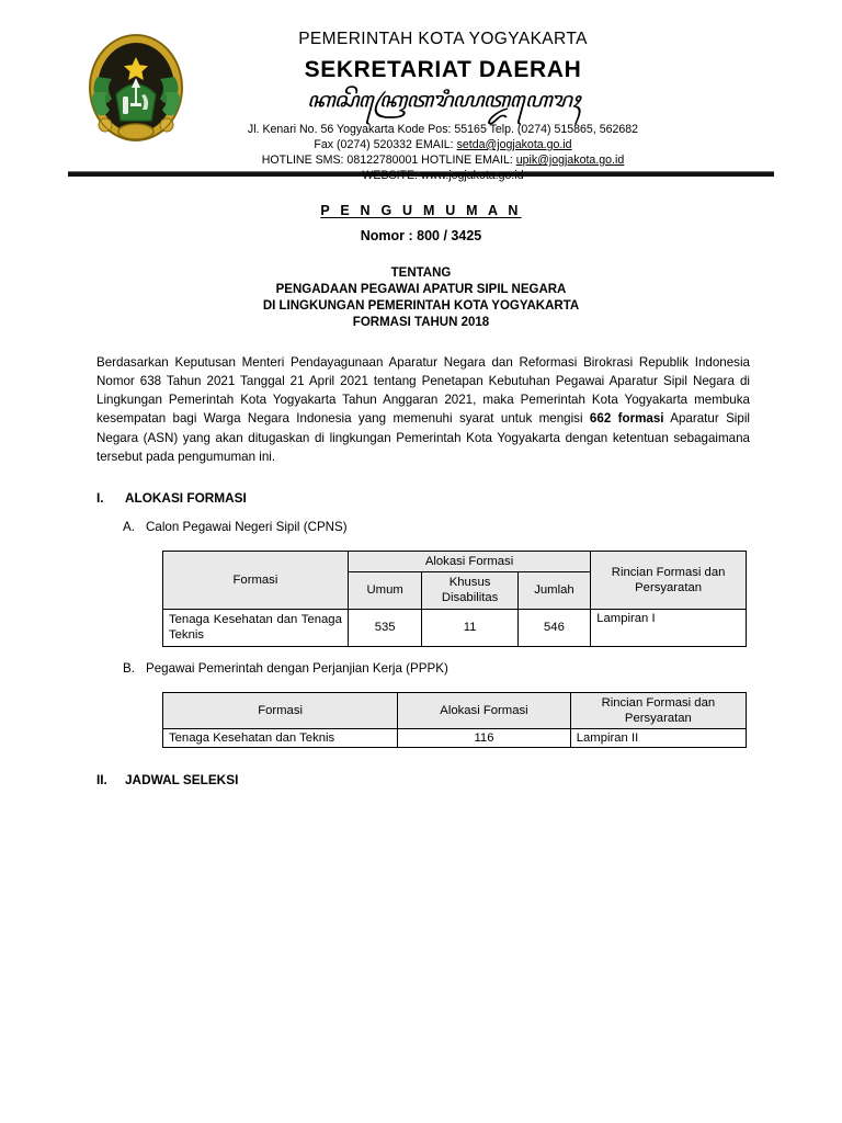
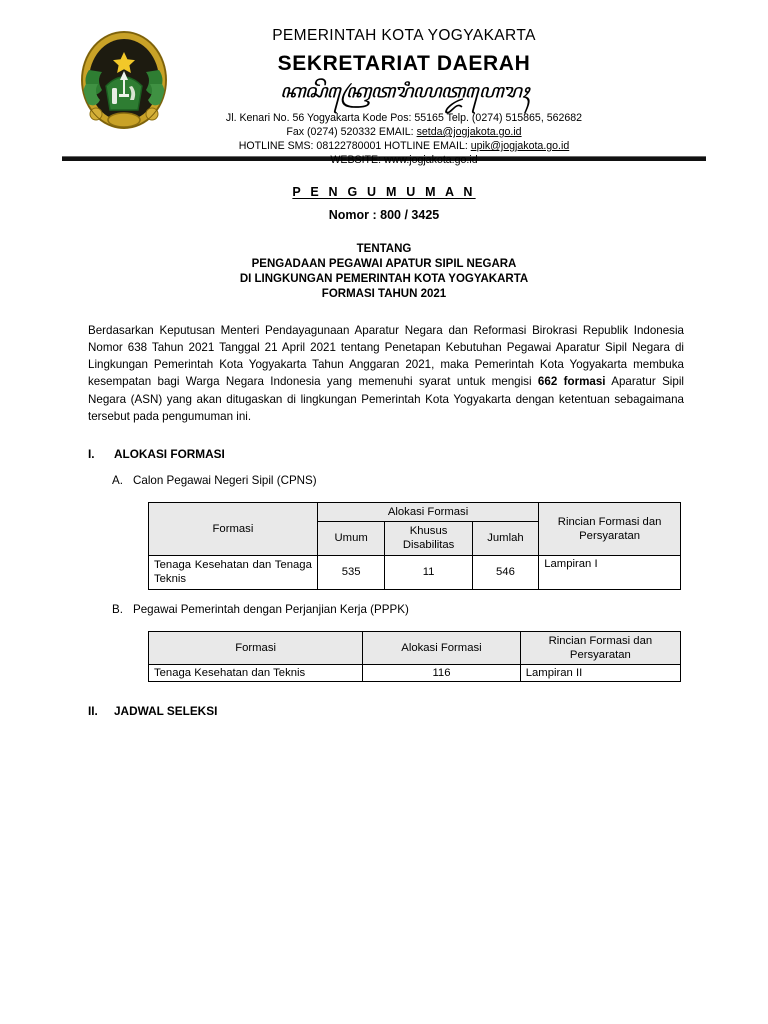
  PEMERINTAH KOTA YOGYAKARTA
  SEKRETARIAT DAERAH
  ꦏꦱꦼꦏꦿꦺꦠꦫꦶꦪꦠ꧀ꦢꦲꦺꦫꦃ
  Jl. Kenari No. 56 Yogyakarta Kode Pos: 55165 Telp. (0274) 515865, 562682
  Fax (0274) 520332 EMAIL: setda@jogjakota.go.id
  HOTLINE SMS: 08122780001 HOTLINE EMAIL: upik@jogjakota.go.id
  WEBSITE: www.jogjakota.go.id
  P E N G U M U M A N
  Nomor : 800 / 3425
  TENTANG
  PENGADAAN PEGAWAI APATUR SIPIL NEGARA
  DI LINGKUNGAN PEMERINTAH KOTA YOGYAKARTA
- FORMASI TAHUN 2018
+ FORMASI TAHUN 2021
  Berdasarkan Keputusan Menteri Pendayagunaan Aparatur Negara dan Reformasi Birokrasi Republik Indonesia Nomor 638 Tahun 2021 Tanggal 21 April 2021 tentang Penetapan Kebutuhan Pegawai Aparatur Sipil Negara di Lingkungan Pemerintah Kota Yogyakarta Tahun Anggaran 2021, maka Pemerintah Kota Yogyakarta membuka kesempatan bagi Warga Negara Indonesia yang memenuhi syarat untuk mengisi 662 formasi Aparatur Sipil Negara (ASN) yang akan ditugaskan di lingkungan Pemerintah Kota Yogyakarta dengan ketentuan sebagaimana tersebut pada pengumuman ini.
  I.
  ALOKASI FORMASI
  A.
  Calon Pegawai Negeri Sipil (CPNS)
  Formasi	Alokasi Formasi	Rincian Formasi dan Persyaratan
  Umum	Khusus Disabilitas	Jumlah
  Tenaga Kesehatan dan Tenaga Teknis	535	11	546	Lampiran I
  B.
  Pegawai Pemerintah dengan Perjanjian Kerja (PPPK)
  Formasi	Alokasi Formasi	Rincian Formasi dan Persyaratan
  Tenaga Kesehatan dan Teknis	116	Lampiran II
  II.
  JADWAL SELEKSI
